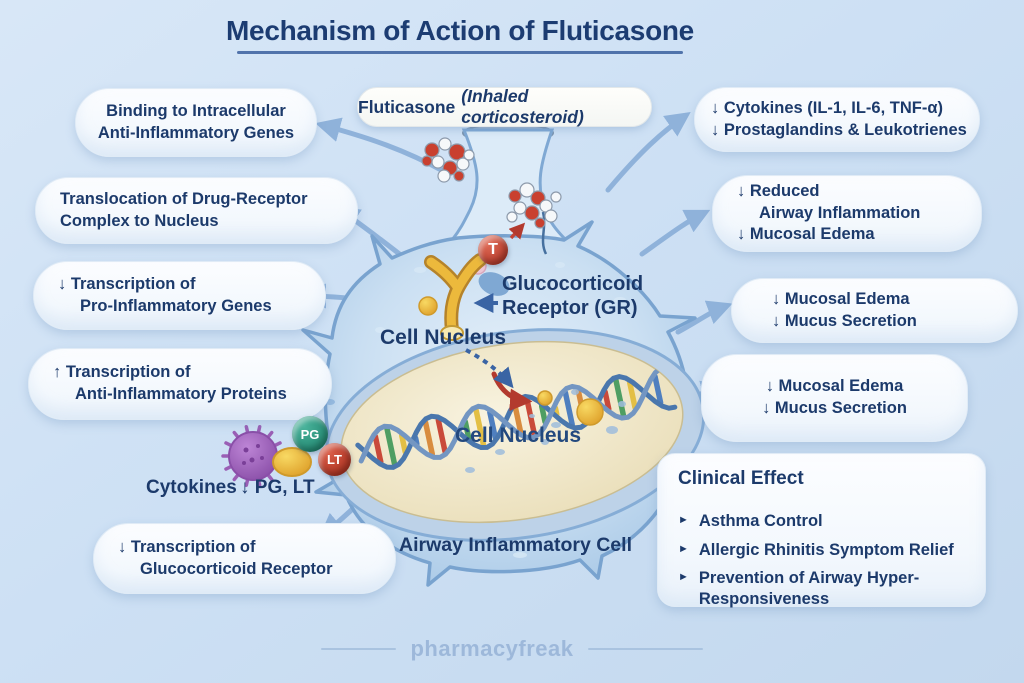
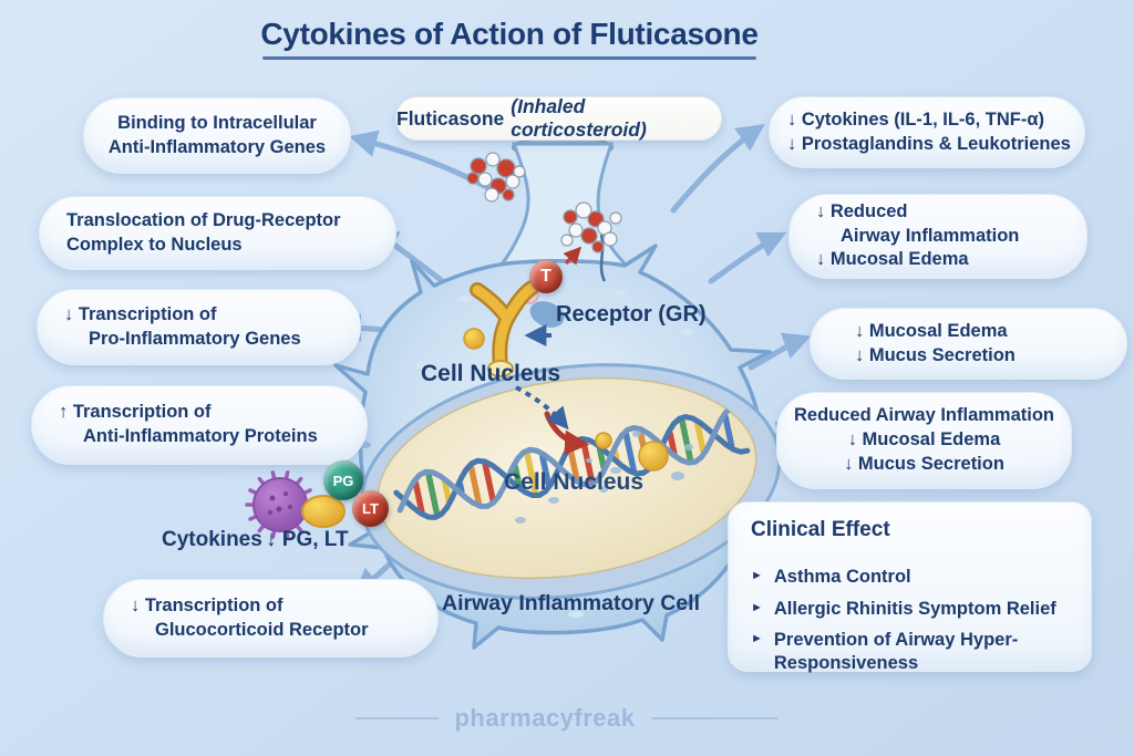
- Mechanism of Action of Fluticasone
+ Cytokines of Action of Fluticasone
  Fluticasone
  (Inhaled corticosteroid)
  Binding to Intracellular
  Anti-Inflammatory Genes
  Translocation of Drug-Receptor
  Complex to Nucleus
  ↓ Transcription of
  Pro-Inflammatory Genes
  ↑ Transcription of
  Anti-Inflammatory Proteins
  ↓ Transcription of
  Glucocorticoid Receptor
  ↓ Cytokines (IL-1, IL-6, TNF-α)
  ↓ Prostaglandins & Leukotrienes
  ↓ Reduced
  Airway Inflammation
  ↓ Mucosal Edema
  ↓ Mucosal Edema
  ↓ Mucus Secretion
+ Reduced Airway Inflammation
  ↓ Mucosal Edema
  ↓ Mucus Secretion
  Clinical Effect
  ►
  Asthma Control
  ►
  Allergic Rhinitis Symptom Relief
  ►
  Prevention of Airway Hyper-Responsiveness
- Glucocorticoid
  Receptor (GR)
  Cell Nucleus
  Cell Nucleus
  Airway Inflammatory Cell
  Cytokines
  ↓ PG, LT
  T
  PG
  LT
  pharmacyfreak
